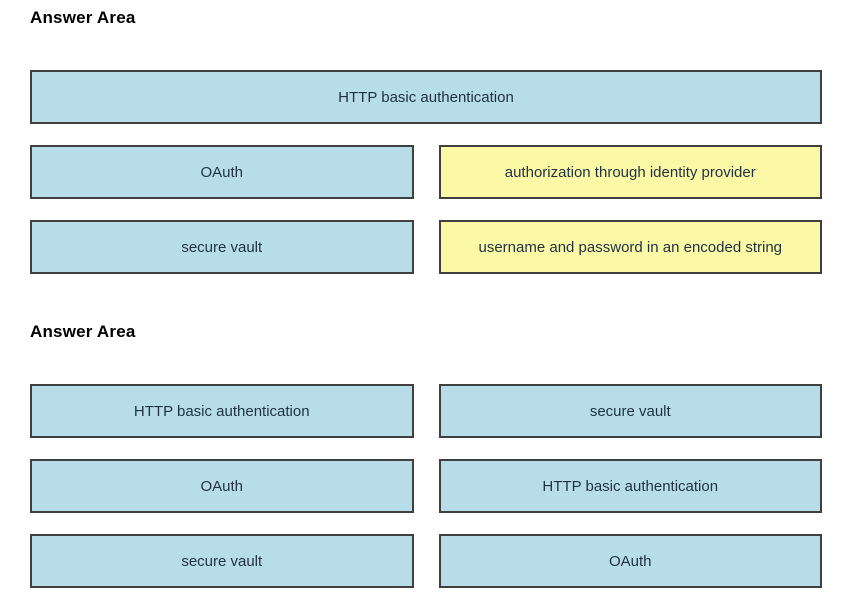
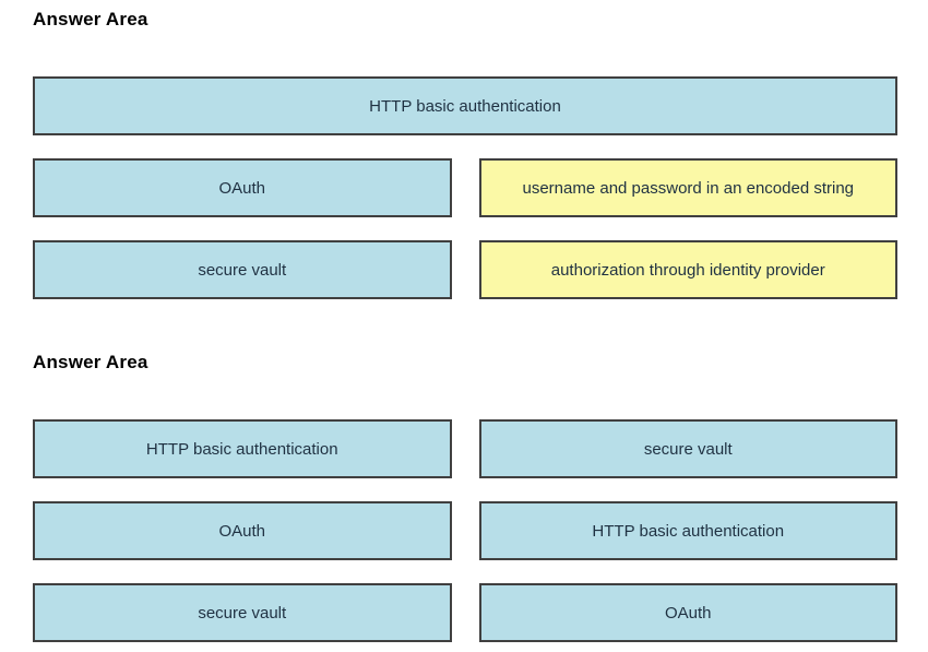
  Answer Area
  HTTP basic authentication
  OAuth
- authorization through identity provider
+ username and password in an encoded string
  secure vault
- username and password in an encoded string
+ authorization through identity provider
  Answer Area
  HTTP basic authentication
  secure vault
  OAuth
  HTTP basic authentication
  secure vault
  OAuth
